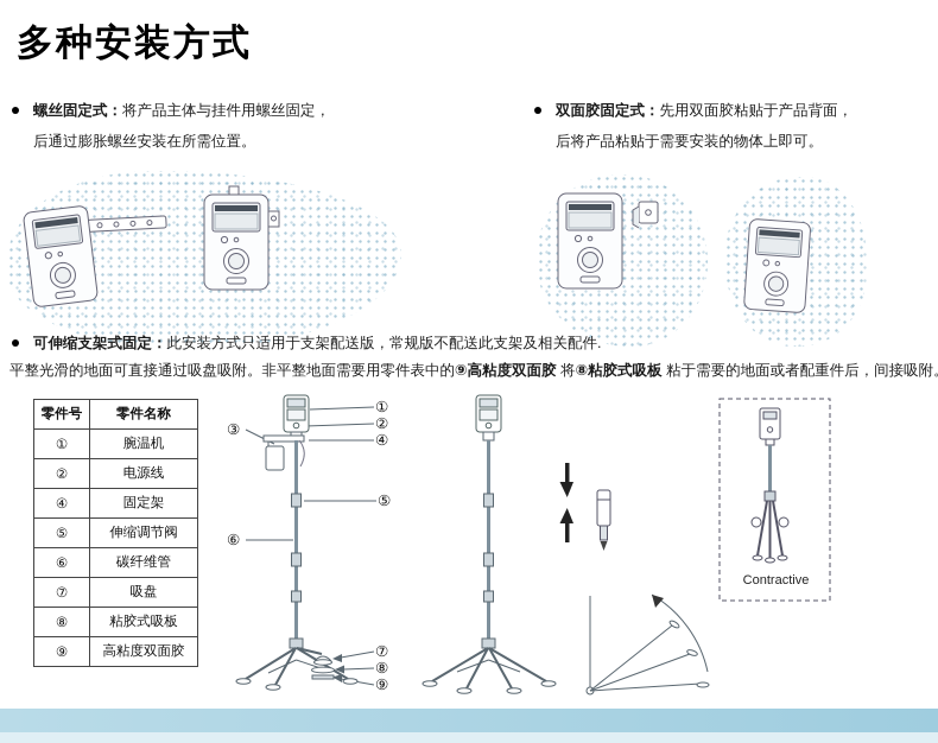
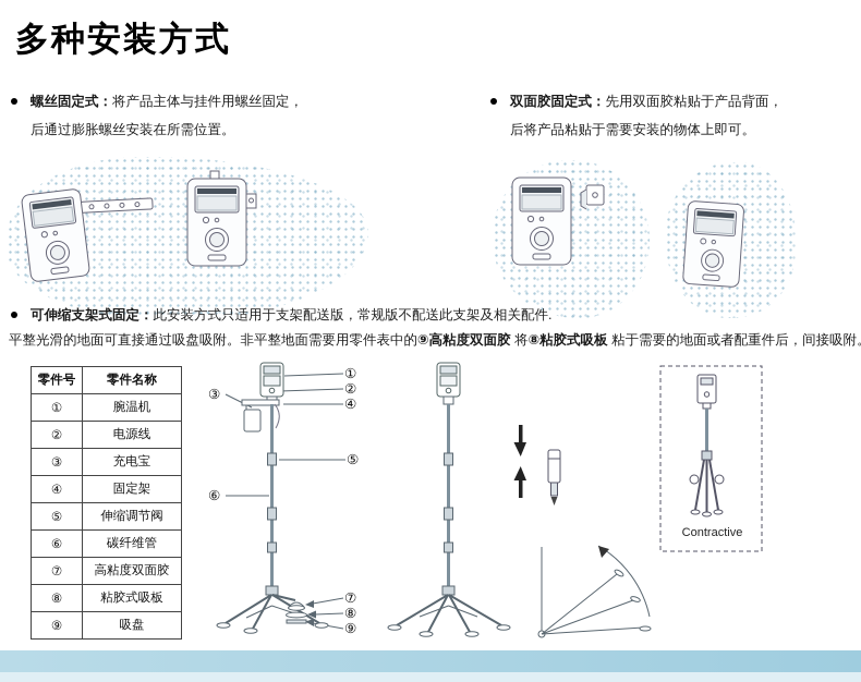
  多种安装方式
  螺丝固定式：将产品主体与挂件用螺丝固定，
  后通过膨胀螺丝安装在所需位置。
  双面胶固定式：先用双面胶粘贴于产品背面，
  后将产品粘贴于需要安装的物体上即可。
  可伸缩支架式固定：此安装方式只适用于支架配送版，常规版不配送此支架及相关配件.
  平整光滑的地面可直接通过吸盘吸附。非平整地面需要用零件表中的⑨高粘度双面胶 将⑧粘胶式吸板 粘于需要的地面或者配重件后，间接吸附
  零件号	零件名称
  ①	腕温机
  ②	电源线
+ ③	充电宝
  ④	固定架
  ⑤	伸缩调节阀
  ⑥	碳纤维管
- ⑦	吸盘
+ ⑦	高粘度双面胶
  ⑧	粘胶式吸板
- ⑨	高粘度双面胶
+ ⑨	吸盘
  ①
  ②
  ④
  ③
  ⑤
  ⑥
  ⑦
  ⑧
  ⑨
  Contractive
